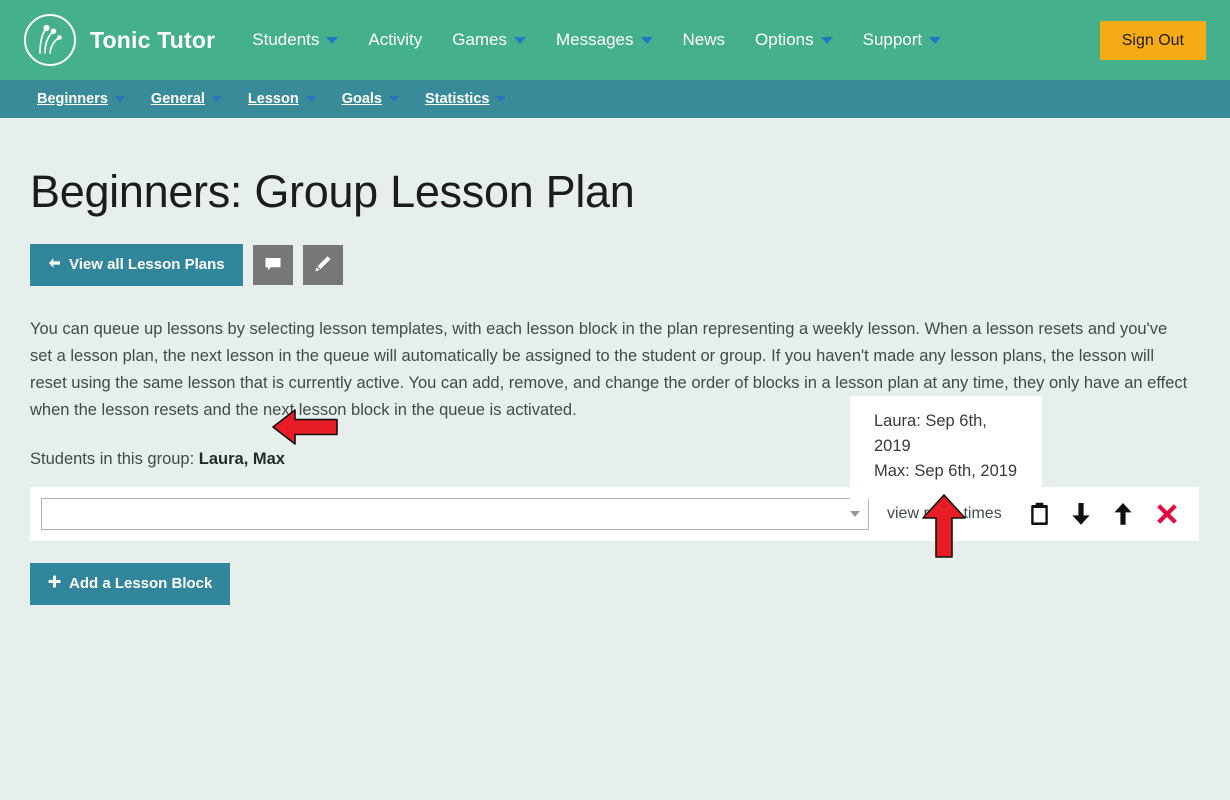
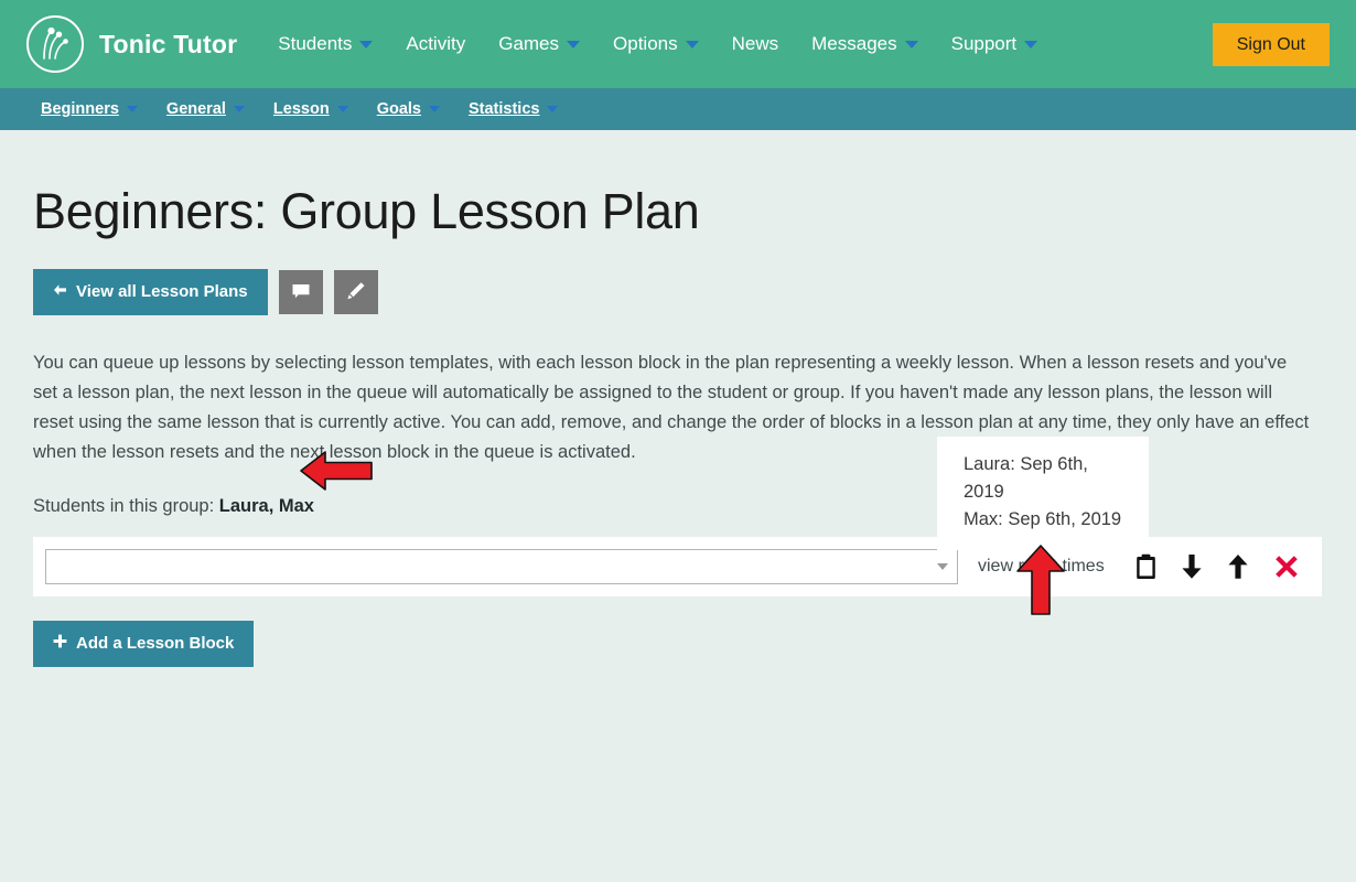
  Tonic Tutor
  Students
  Activity
  Games
- Messages
+ Options
  News
- Options
+ Messages
  Support
  Sign Out
  Beginners
  General
  Lesson
  Goals
  Statistics
  Beginners: Group Lesson Plan
  View all Lesson Plans
  You can queue up lessons by selecting lesson templates, with each lesson block in the plan representing a weekly lesson. When a lesson resets and you've set a lesson plan, the next lesson in the queue will automatically be assigned to the student or group. If you haven't made any lesson plans, the lesson will reset using the same lesson that is currently active. You can add, remove, and change the order of blocks in a lesson plan at any time, they only have an effect when the lesson resets and the next lesson block in the queue is activated.
  Students in this group: Laura, Max
  Add a Lesson Block
  Laura: Sep 6th, 2019
  Max: Sep 6th, 2019
